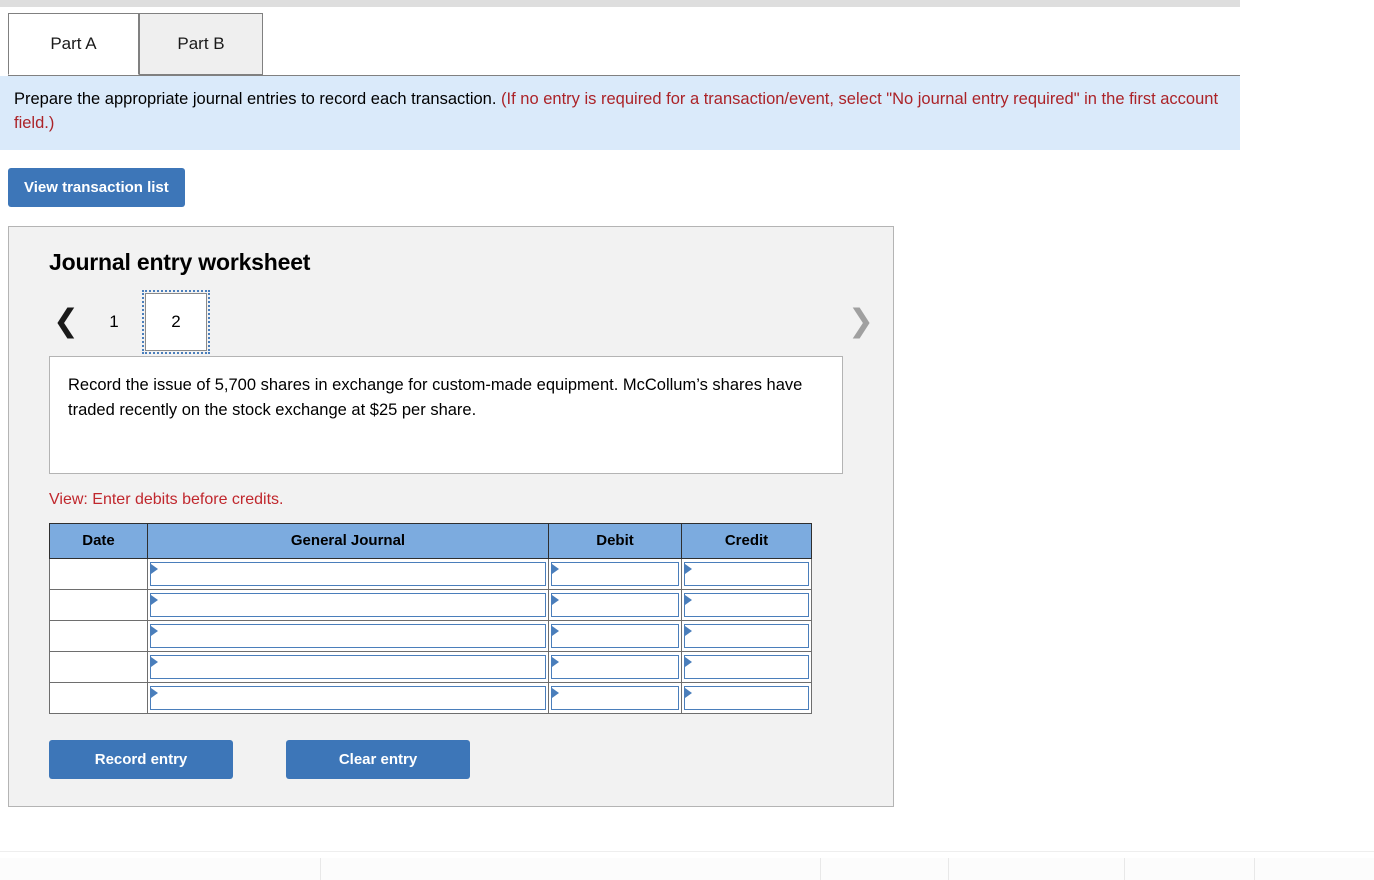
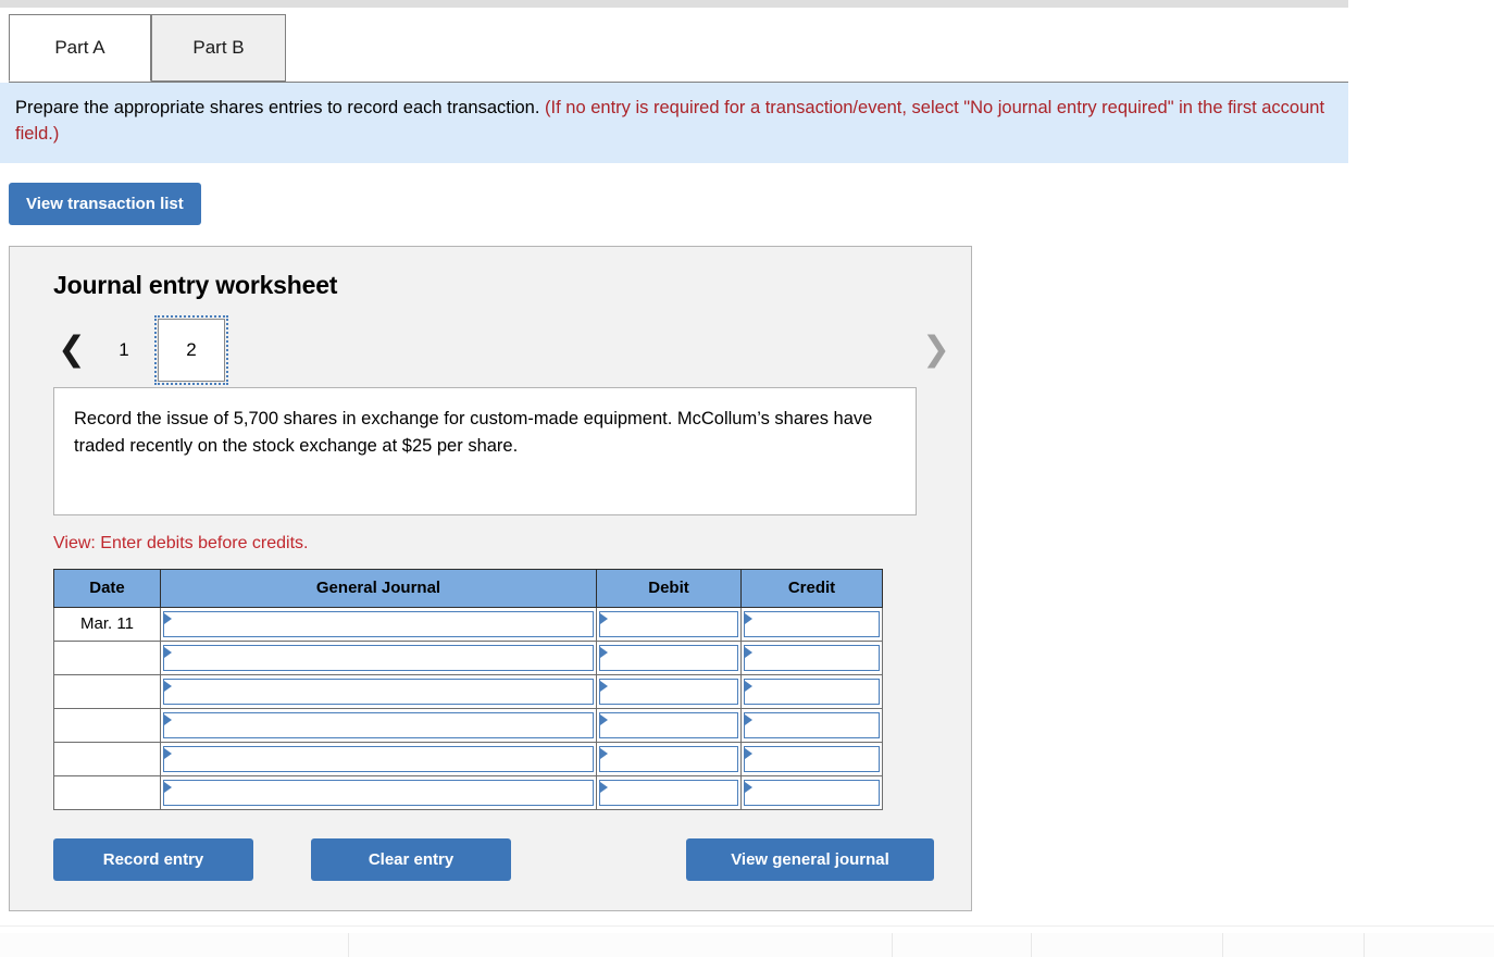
  Part A
  Part B
- Prepare the appropriate journal entries to record each transaction. (If no entry is required for a transaction/event, select "No journal entry required" in the first account field.)
+ Prepare the appropriate shares entries to record each transaction. (If no entry is required for a transaction/event, select "No journal entry required" in the first account field.)
  View transaction list
  Journal entry worksheet
  ❮
  1
  2
  ❯
  Record the issue of 5,700 shares in exchange for custom-made equipment. McCollum’s shares have traded recently on the stock exchange at $25 per share.
  View: Enter debits before credits.
  Date	General Journal	Debit	Credit
+ Mar. 11
  Record entry
  Clear entry
+ View general journal
